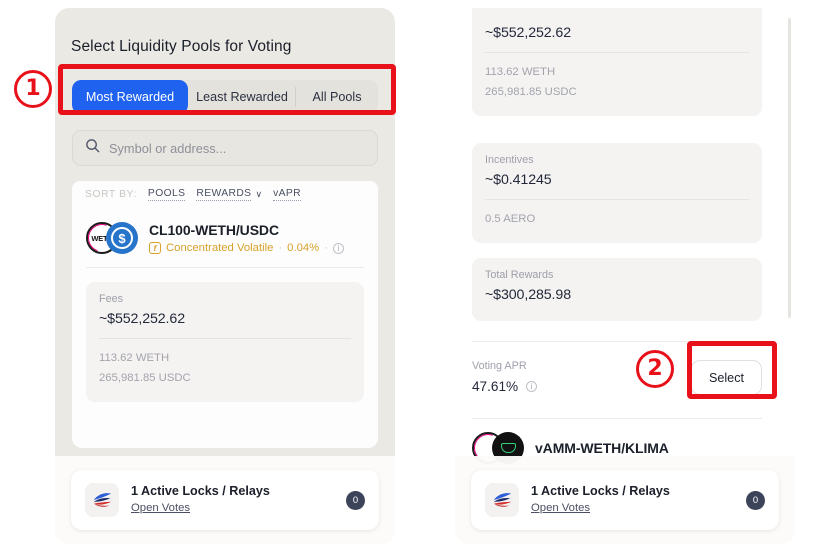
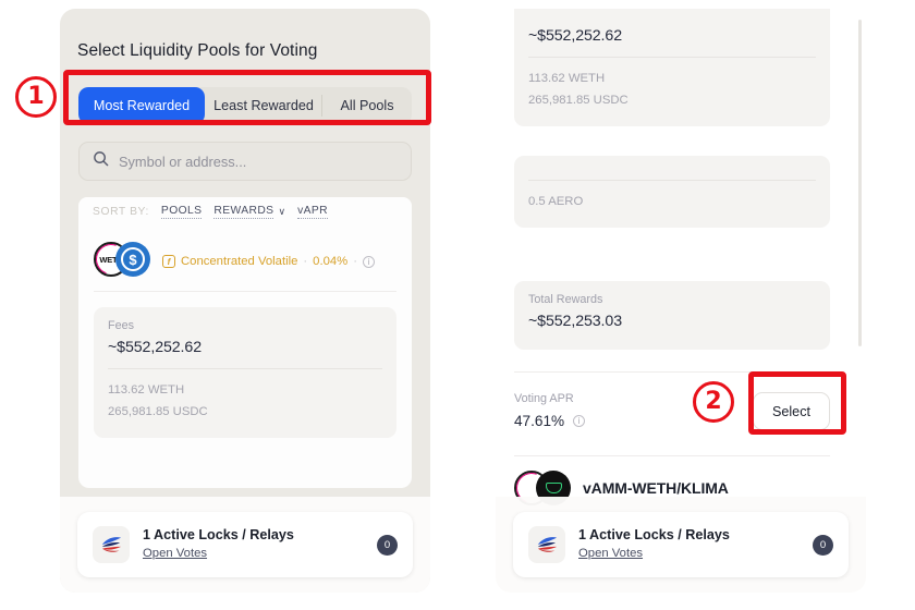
  Select Liquidity Pools for Voting
  Most Rewarded
  Least Rewarded
  All Pools
  Symbol or address...
  SORT BY:
  POOLS
  REWARDS
  ∨
  vAPR
  $
- CL100-WETH/USDC
  f
  Concentrated Volatile
  ·
  0.04%
  ·
  i
  Fees
  ~$552,252.62
  113.62 WETH
  265,981.85 USDC
  1 Active Locks / Relays
  Open Votes
  0
  ~$552,252.62
  113.62 WETH
  265,981.85 USDC
- Incentives
- ~$0.41245
  0.5 AERO
  Total Rewards
- ~$300,285.98
+ ~$552,253.03
  Voting APR
  47.61%
  i
  Select
  vAMM-WETH/KLIMA
  1 Active Locks / Relays
  Open Votes
  0
  1
  2
